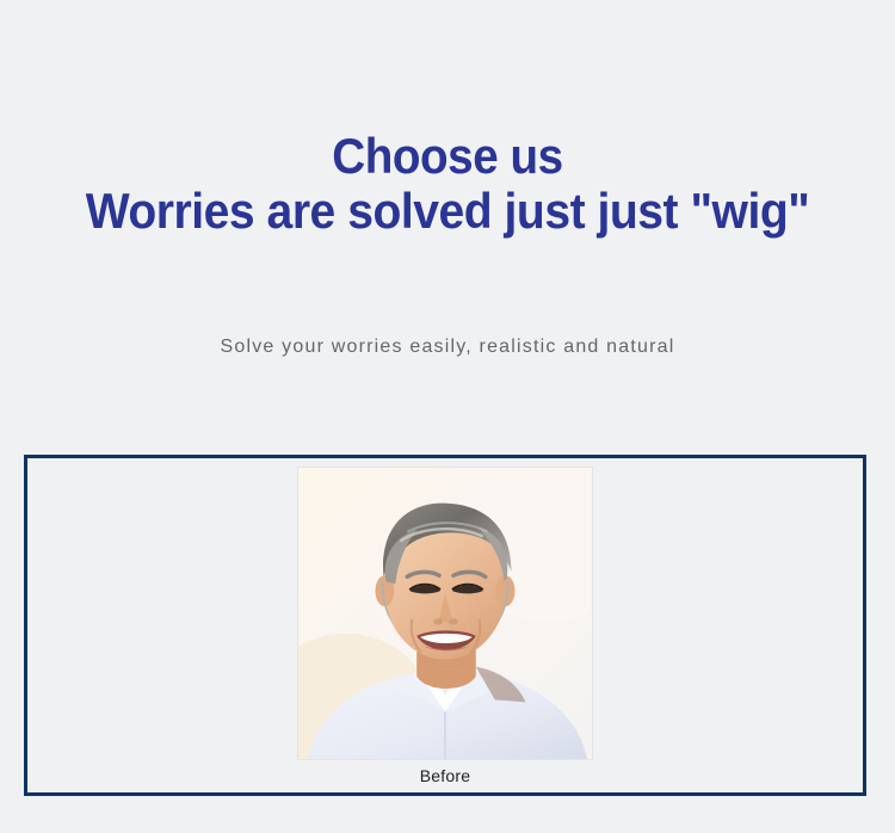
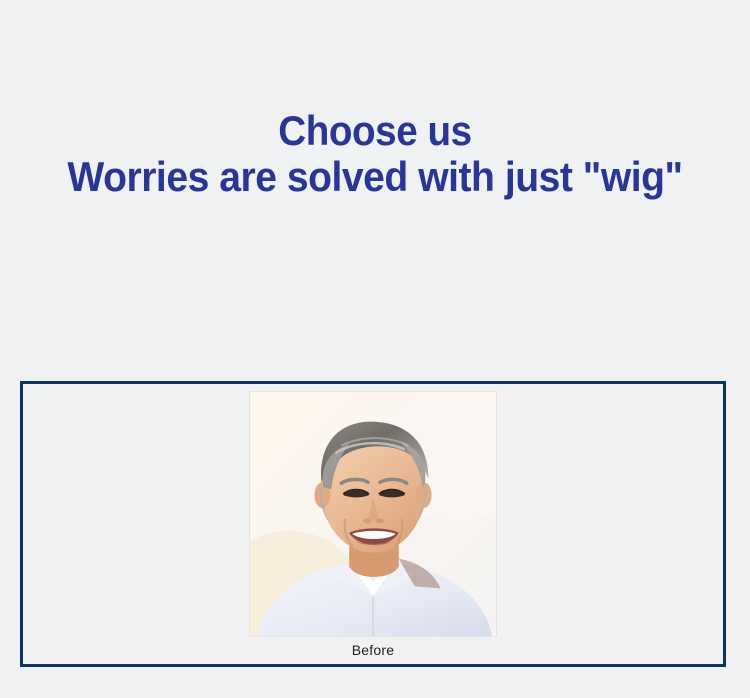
  Choose us
- Worries are solved just just "wig"
+ Worries are solved with just "wig"
- Solve your worries easily, realistic and natural
  Before
